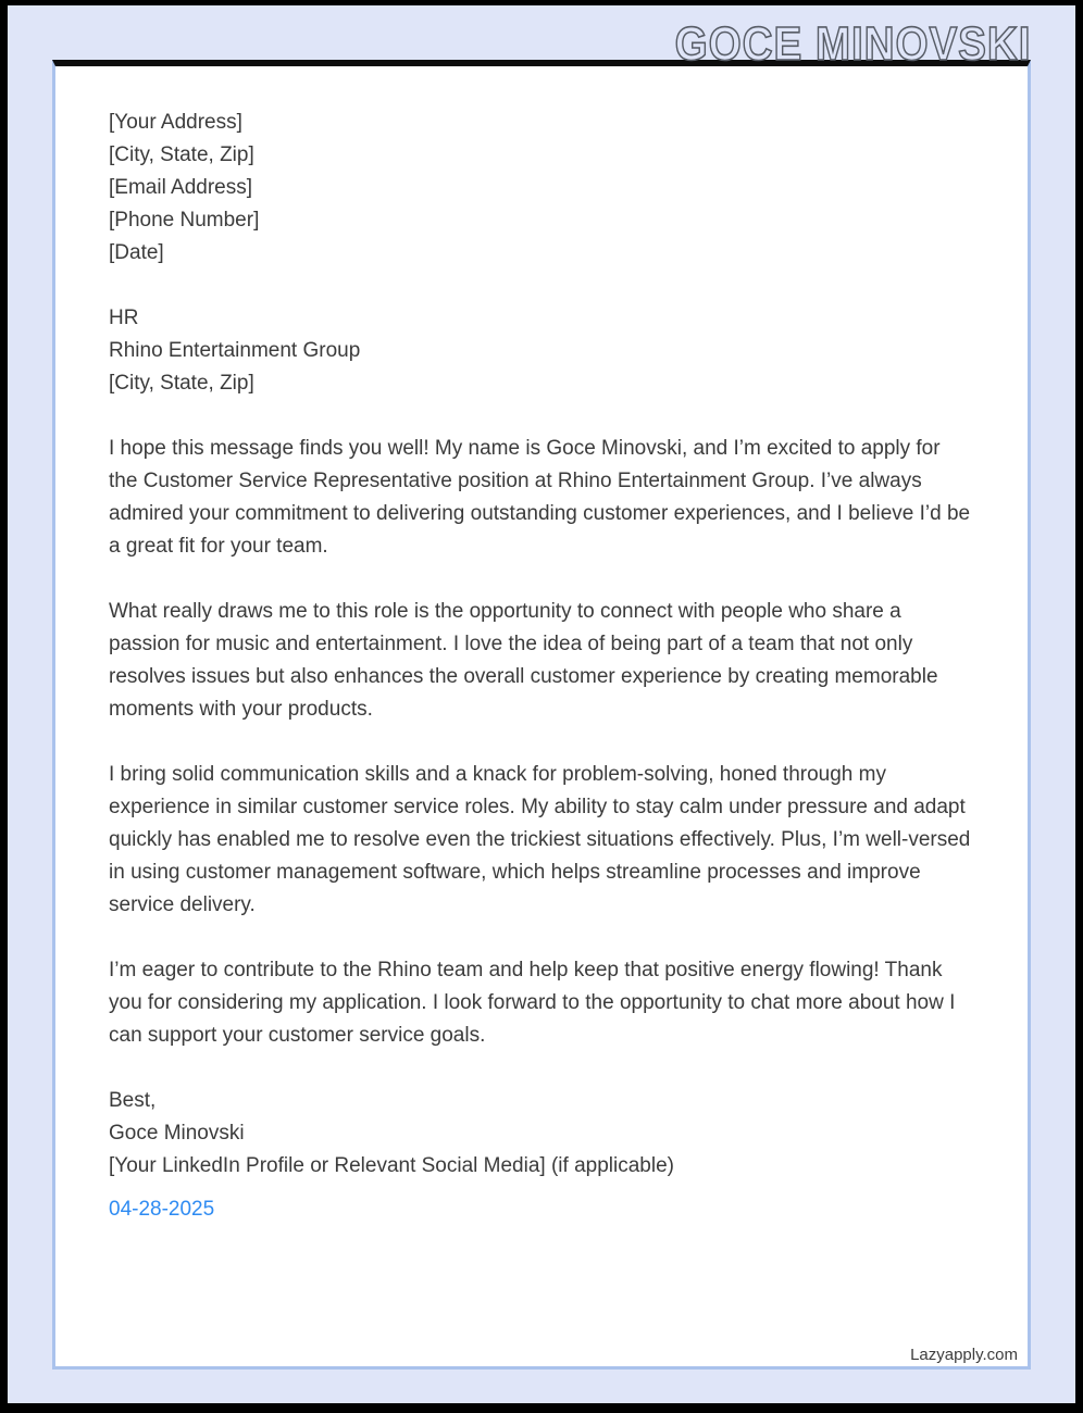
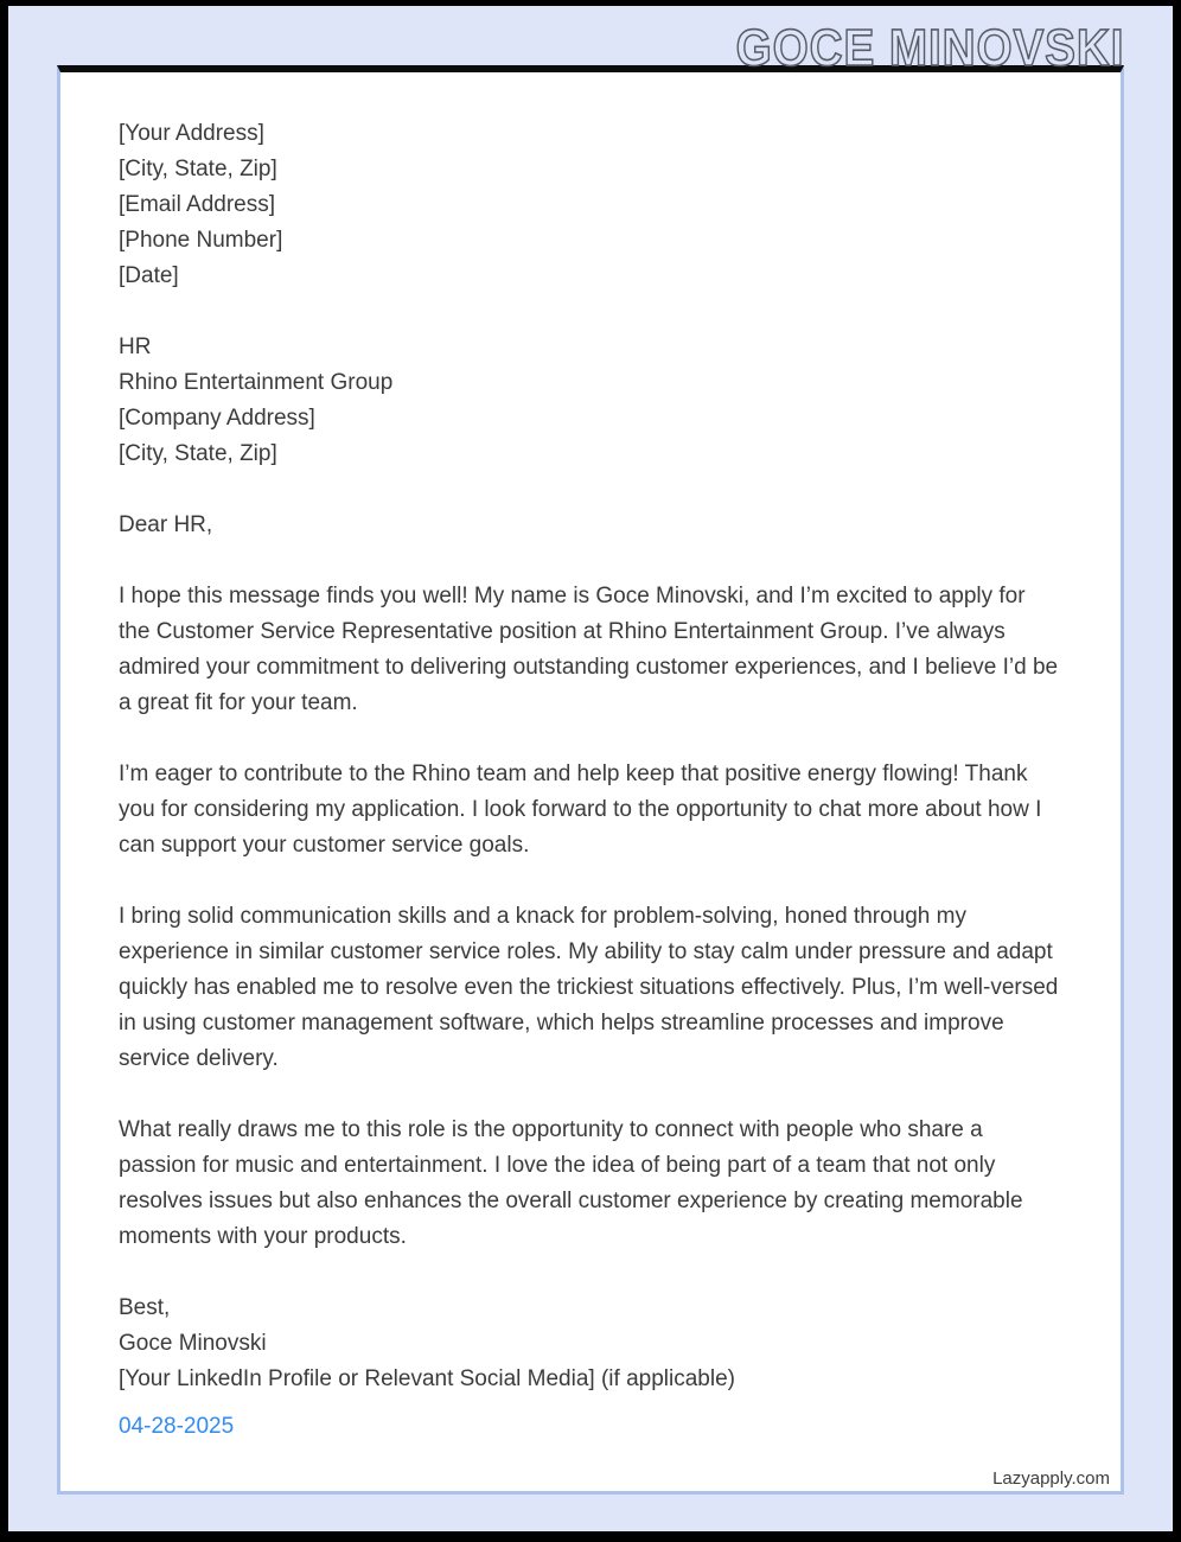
  GOCE MINOVSKI
  [Your Address]
  [City, State, Zip]
  [Email Address]
  [Phone Number]
  [Date]
  HR
  Rhino Entertainment Group
+ [Company Address]
  [City, State, Zip]
+ Dear HR,
  I hope this message finds you well! My name is Goce Minovski, and I’m excited to apply for the Customer Service Representative position at Rhino Entertainment Group. I’ve always admired your commitment to delivering outstanding customer experiences, and I believe I’d be a great fit for your team.
- What really draws me to this role is the opportunity to connect with people who share a passion for music and entertainment. I love the idea of being part of a team that not only resolves issues but also enhances the overall customer experience by creating memorable moments with your products.
+ I’m eager to contribute to the Rhino team and help keep that positive energy flowing! Thank you for considering my application. I look forward to the opportunity to chat more about how I can support your customer service goals.
  I bring solid communication skills and a knack for problem-solving, honed through my experience in similar customer service roles. My ability to stay calm under pressure and adapt quickly has enabled me to resolve even the trickiest situations effectively. Plus, I’m well-versed in using customer management software, which helps streamline processes and improve service delivery.
- I’m eager to contribute to the Rhino team and help keep that positive energy flowing! Thank you for considering my application. I look forward to the opportunity to chat more about how I can support your customer service goals.
+ What really draws me to this role is the opportunity to connect with people who share a passion for music and entertainment. I love the idea of being part of a team that not only resolves issues but also enhances the overall customer experience by creating memorable moments with your products.
  Best,
  Goce Minovski
  [Your LinkedIn Profile or Relevant Social Media] (if applicable)
  04-28-2025
  Lazyapply.com
